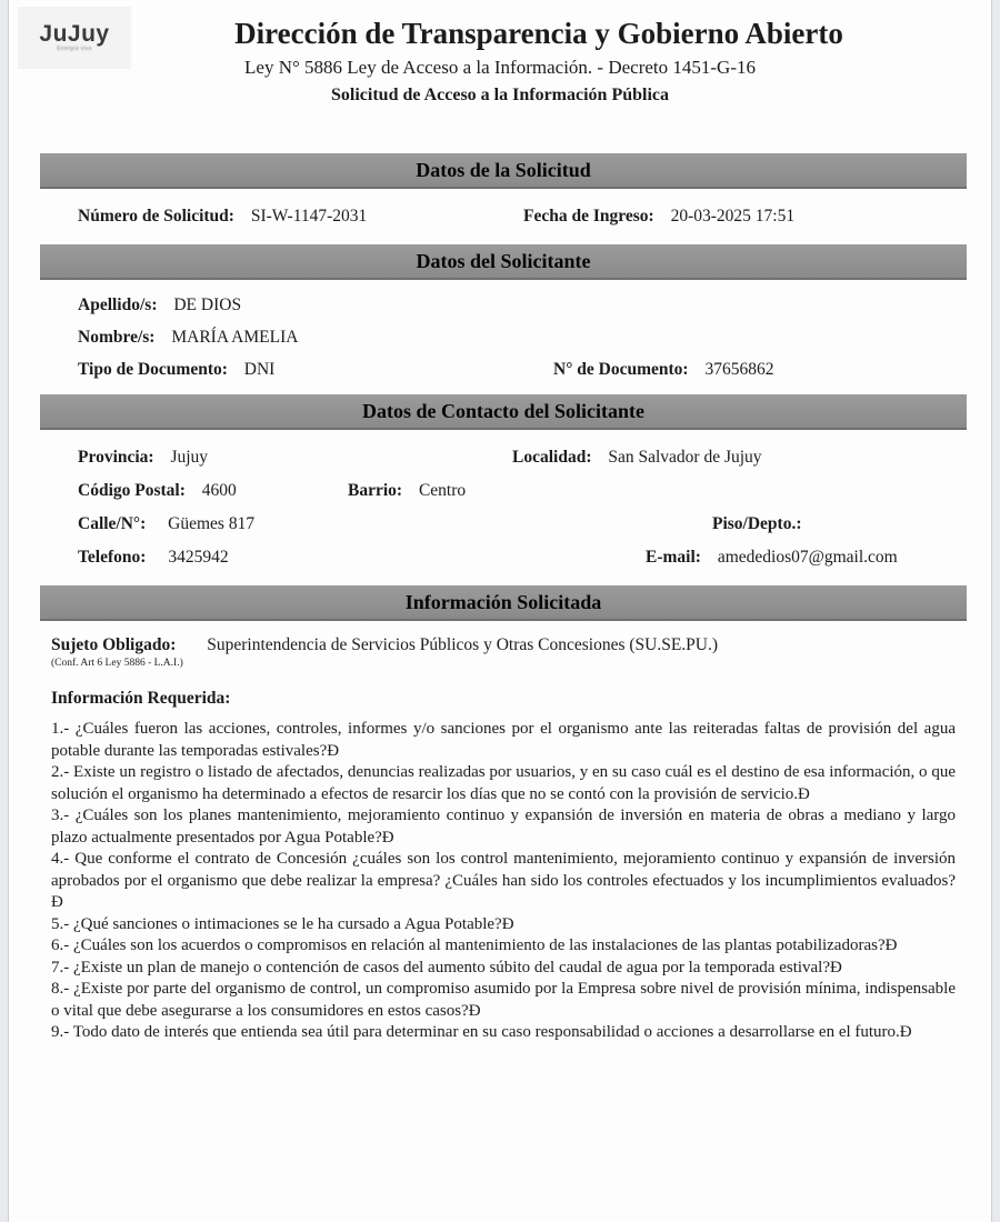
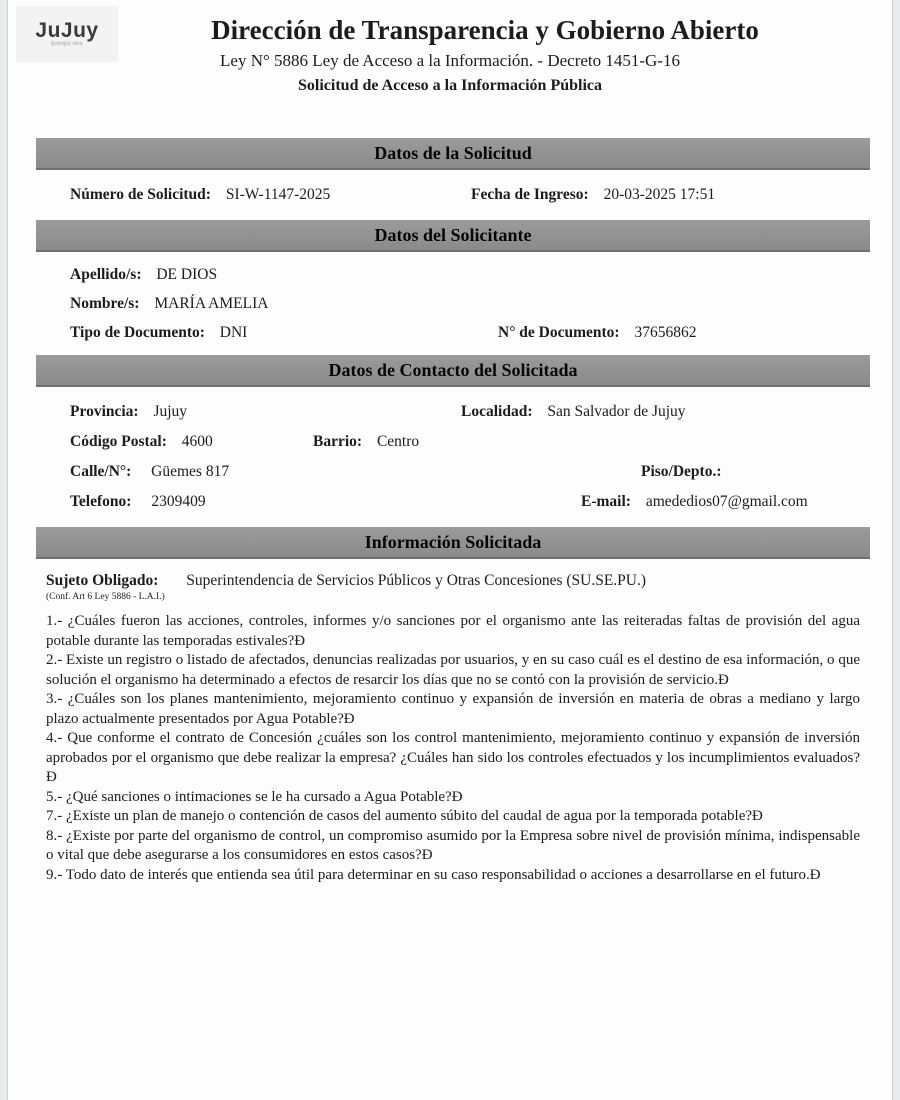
  JuJuy
  Dirección de Transparencia y Gobierno Abierto
  Ley N° 5886 Ley de Acceso a la Información. - Decreto 1451-G-16
  Solicitud de Acceso a la Información Pública
  Datos de la Solicitud
- Número de Solicitud: SI-W-1147-2031
+ Número de Solicitud: SI-W-1147-2025
  Fecha de Ingreso: 20-03-2025 17:51
  Datos del Solicitante
  Apellido/s: DE DIOS
  Nombre/s: MARÍA AMELIA
  Tipo de Documento: DNI
  N° de Documento: 37656862
- Datos de Contacto del Solicitante
+ Datos de Contacto del Solicitada
  Provincia: Jujuy
  Localidad: San Salvador de Jujuy
  Código Postal: 4600
  Barrio: Centro
  Calle/N°: Güemes 817
  Piso/Depto.:
- Telefono: 3425942
+ Telefono: 2309409
  E-mail: amededios07@gmail.com
  Información Solicitada
  Sujeto Obligado: Superintendencia de Servicios Públicos y Otras Concesiones (SU.SE.PU.)
  (Conf. Art 6 Ley 5886 - L.A.I.)
- Información Requerida:
  1.- ¿Cuáles fueron las acciones, controles, informes y/o sanciones por el organismo ante las reiteradas faltas de provisión del agua potable durante las temporadas estivales?Đ
  2.- Existe un registro o listado de afectados, denuncias realizadas por usuarios, y en su caso cuál es el destino de esa información, o que solución el organismo ha determinado a efectos de resarcir los días que no se contó con la provisión de servicio.Đ
  3.- ¿Cuáles son los planes mantenimiento, mejoramiento continuo y expansión de inversión en materia de obras a mediano y largo plazo actualmente presentados por Agua Potable?Đ
  4.- Que conforme el contrato de Concesión ¿cuáles son los control mantenimiento, mejoramiento continuo y expansión de inversión aprobados por el organismo que debe realizar la empresa? ¿Cuáles han sido los controles efectuados y los incumplimientos evaluados?Đ
  5.- ¿Qué sanciones o intimaciones se le ha cursado a Agua Potable?Đ
- 6.- ¿Cuáles son los acuerdos o compromisos en relación al mantenimiento de las instalaciones de las plantas potabilizadoras?Đ
- 7.- ¿Existe un plan de manejo o contención de casos del aumento súbito del caudal de agua por la temporada estival?Đ
+ 7.- ¿Existe un plan de manejo o contención de casos del aumento súbito del caudal de agua por la temporada potable?Đ
  8.- ¿Existe por parte del organismo de control, un compromiso asumido por la Empresa sobre nivel de provisión mínima, indispensable o vital que debe asegurarse a los consumidores en estos casos?Đ
  9.- Todo dato de interés que entienda sea útil para determinar en su caso responsabilidad o acciones a desarrollarse en el futuro.Đ
